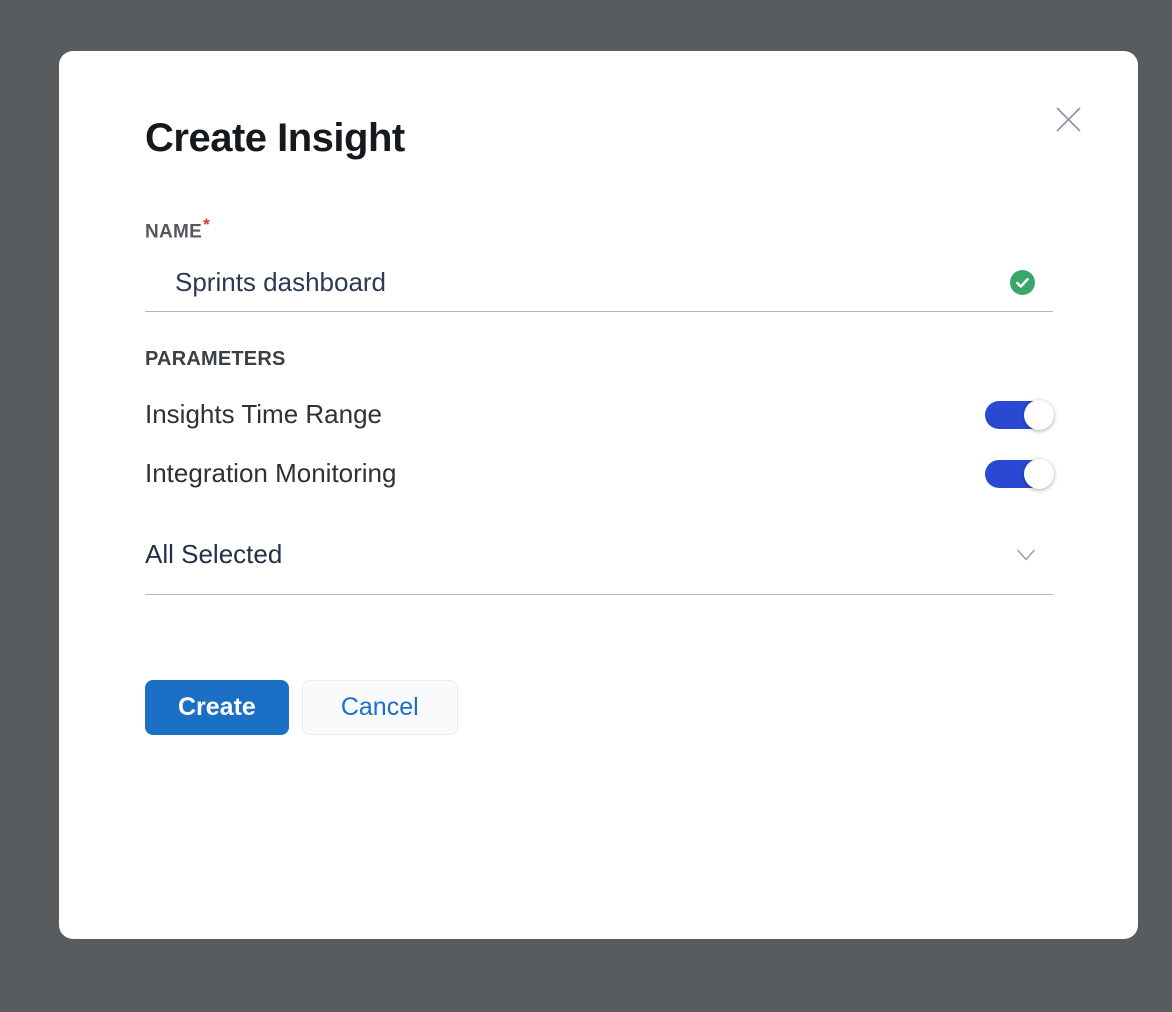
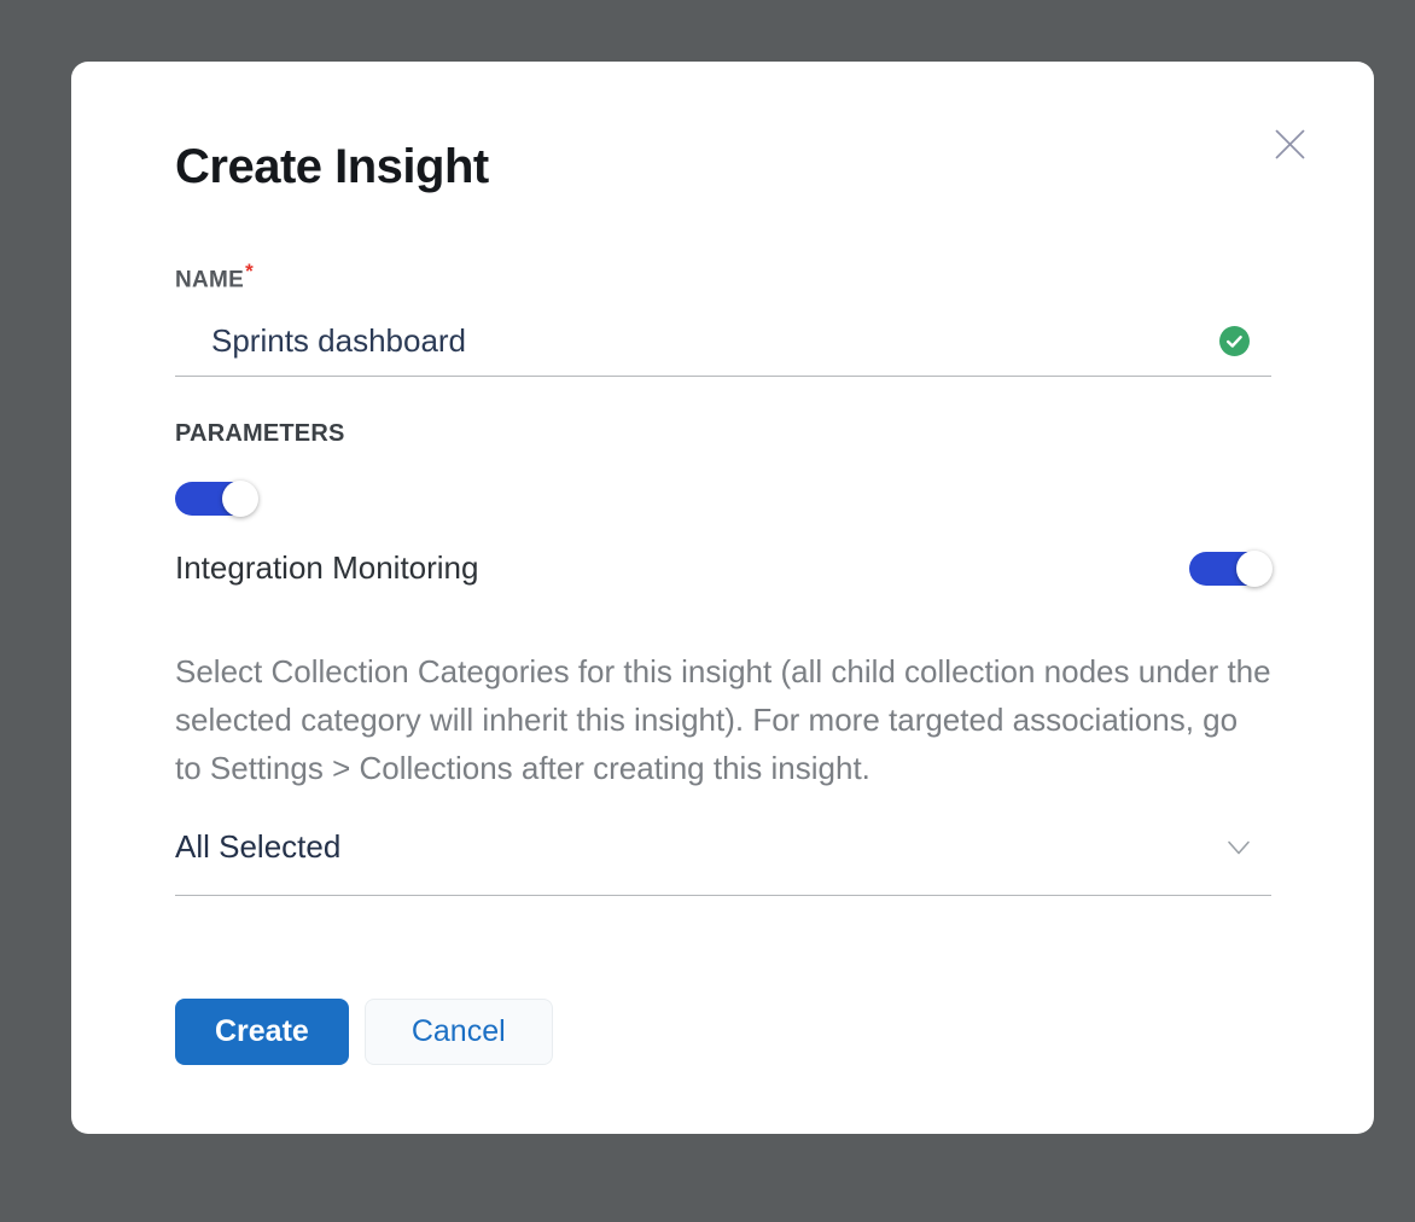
  Create Insight
  NAME*
  Sprints dashboard
  PARAMETERS
- Insights Time Range
  Integration Monitoring
+ Select Collection Categories for this insight (all child collection nodes under the selected category will inherit this insight). For more targeted associations, go to Settings > Collections after creating this insight.
  All Selected
  Create
  Cancel
